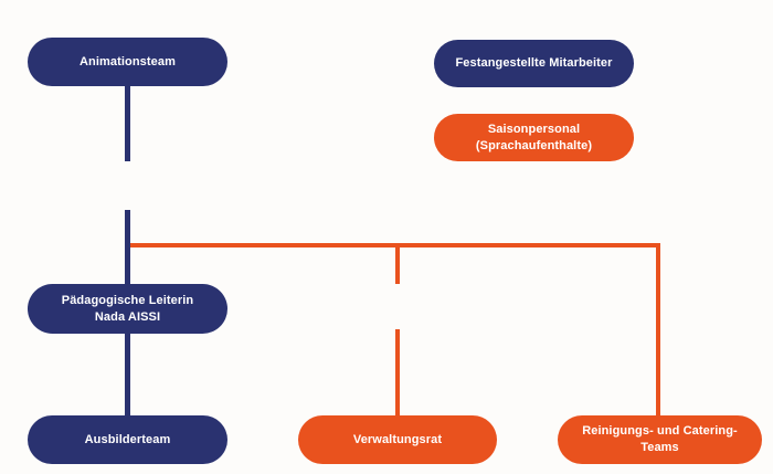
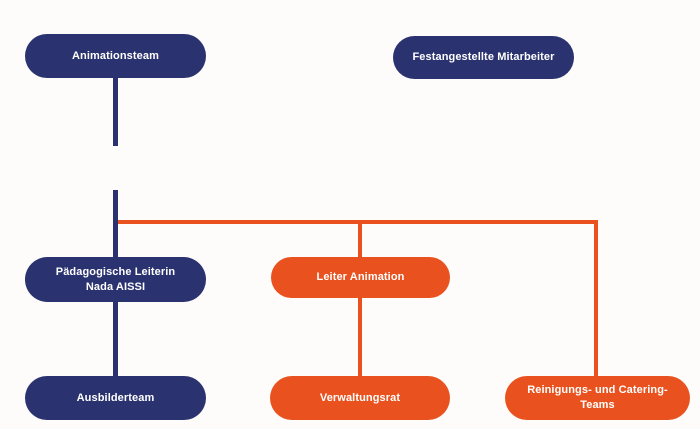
  Festangestellte Mitarbeiter
- Saisonpersonal
- (Sprachaufenthalte)
  Animationsteam
  Pädagogische Leiterin
  Nada AISSI
+ Leiter Animation
  Ausbilderteam
  Verwaltungsrat
  Reinigungs- und Catering-
  Teams
